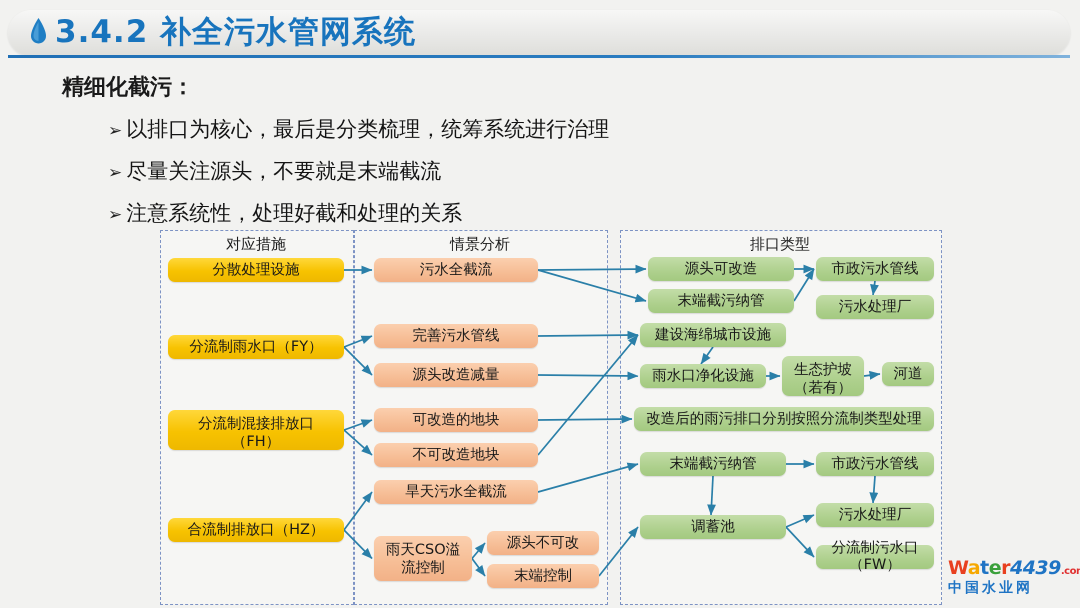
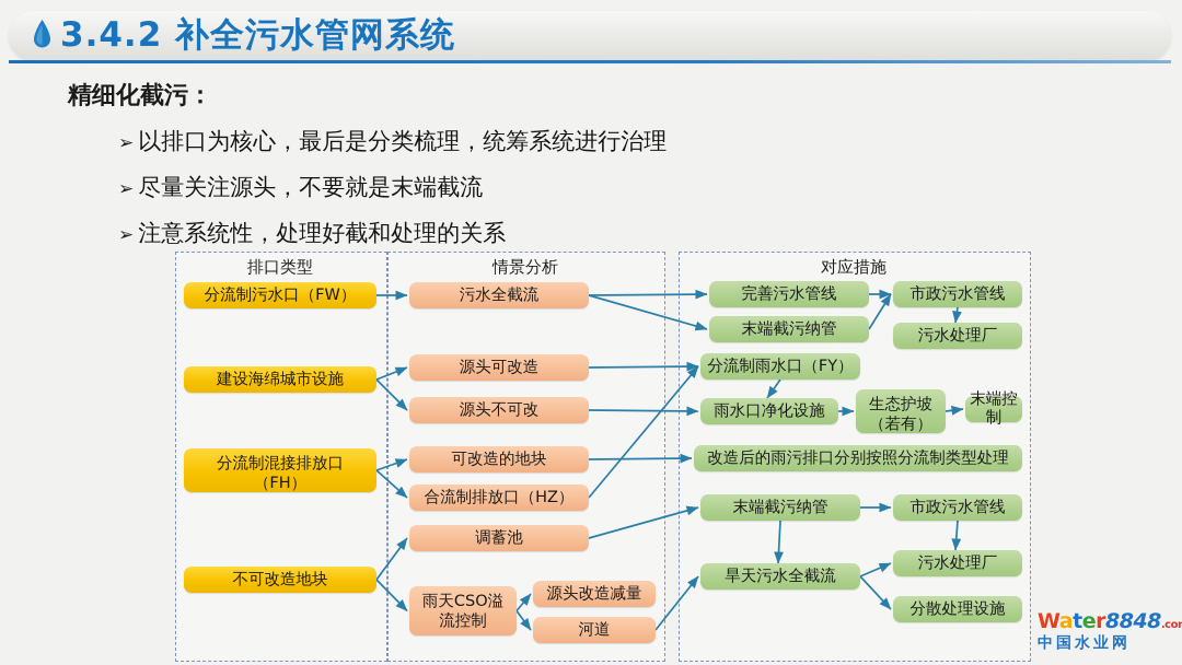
  3.4.2 补全污水管网系统
  精细化截污：
  ➢ 以排口为核心，最后是分类梳理，统筹系统进行治理
  ➢ 尽量关注源头，不要就是末端截流
  ➢ 注意系统性，处理好截和处理的关系
- 对应措施
+ 排口类型
  情景分析
- 排口类型
+ 对应措施
- 分散处理设施
+ 分流制污水口（FW）
- 分流制雨水口（FY）
+ 建设海绵城市设施
  分流制混接排放口
  （FH）
- 合流制排放口（HZ）
+ 不可改造地块
  污水全截流
- 完善污水管线
+ 源头可改造
- 源头改造减量
+ 源头不可改
  可改造的地块
- 不可改造地块
+ 合流制排放口（HZ）
- 旱天污水全截流
+ 调蓄池
  雨天CSO溢
  流控制
- 源头不可改
+ 源头改造减量
- 末端控制
+ 河道
- 源头可改造
+ 完善污水管线
  末端截污纳管
  市政污水管线
  污水处理厂
- 建设海绵城市设施
+ 分流制雨水口（FY）
  雨水口净化设施
  生态护坡
  （若有）
- 河道
+ 末端控制
  改造后的雨污排口分别按照分流制类型处理
  末端截污纳管
  市政污水管线
  污水处理厂
- 调蓄池
+ 旱天污水全截流
- 分流制污水口（FW）
+ 分散处理设施
- Water4439.co
+ Water8848.co
  中国水业网
